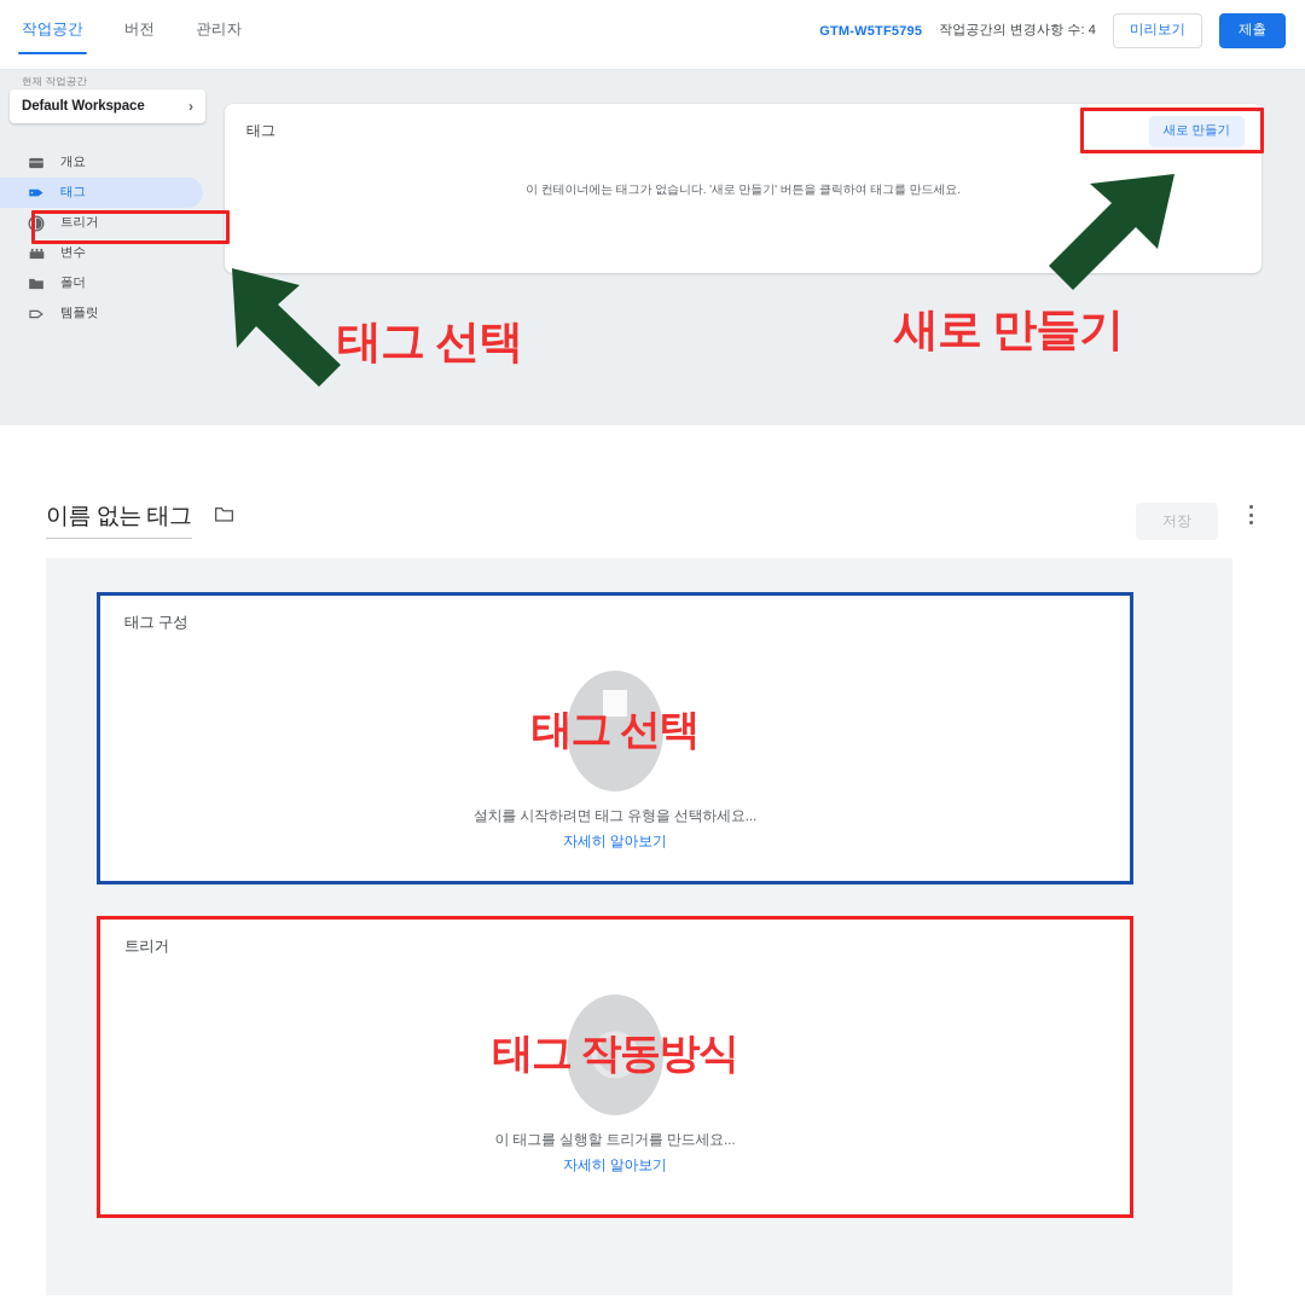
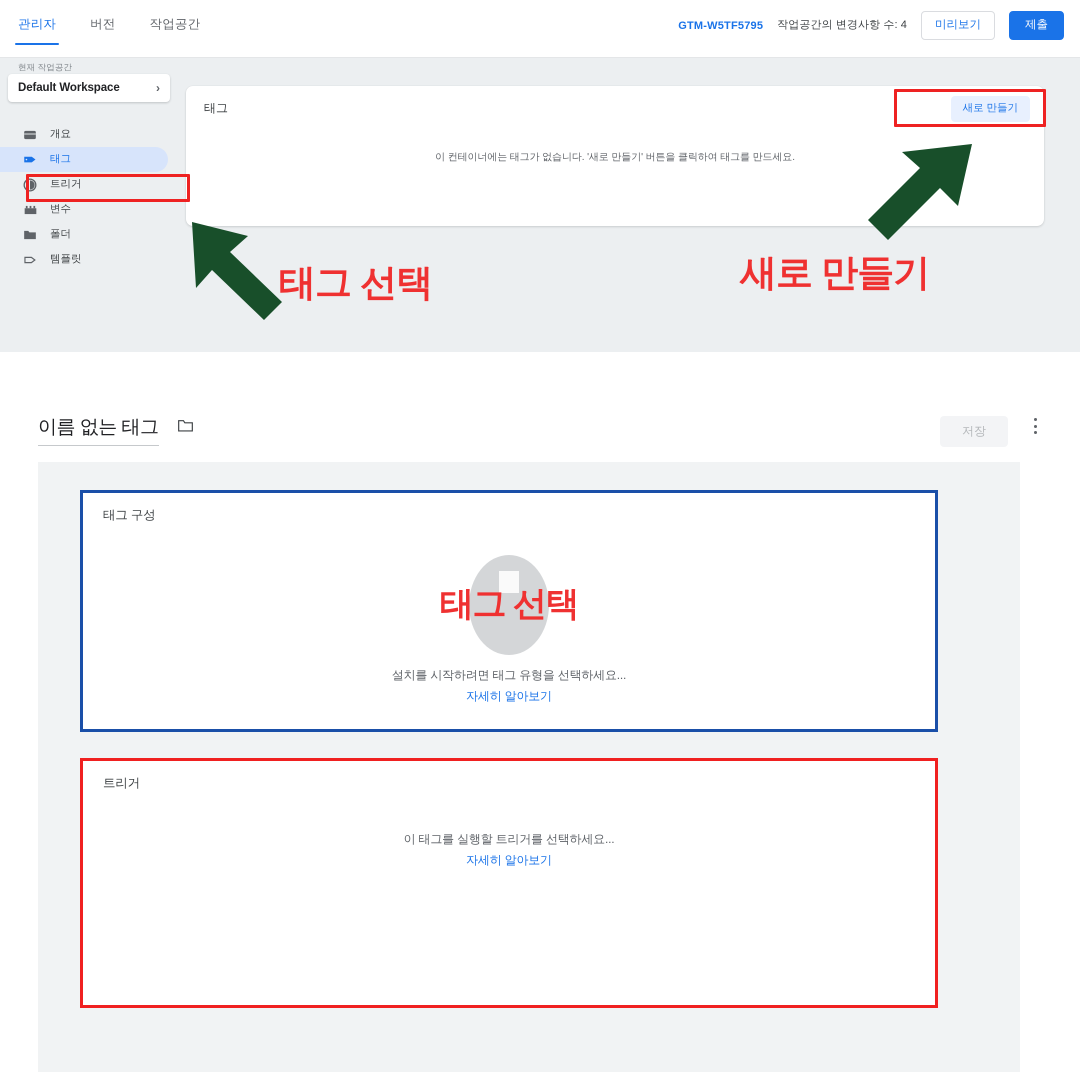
- 작업공간
+ 관리자
  버전
- 관리자
+ 작업공간
  GTM-W5TF5795
  작업공간의 변경사항 수: 4
  미리보기
  제출
  현재 작업공간
  Default Workspace
  ›
  개요
  태그
  트리거
  변수
  폴더
  템플릿
  태그
  새로 만들기
  이 컨테이너에는 태그가 없습니다. '새로 만들기' 버튼을 클릭하여 태그를 만드세요.
  태그 선택
  새로 만들기
  이름 없는 태그
  저장
  태그 구성
  태그 선택
  설치를 시작하려면 태그 유형을 선택하세요...
  자세히 알아보기
  트리거
- 태그 작동방식
- 이 태그를 실행할 트리거를 만드세요...
+ 이 태그를 실행할 트리거를 선택하세요...
  자세히 알아보기
